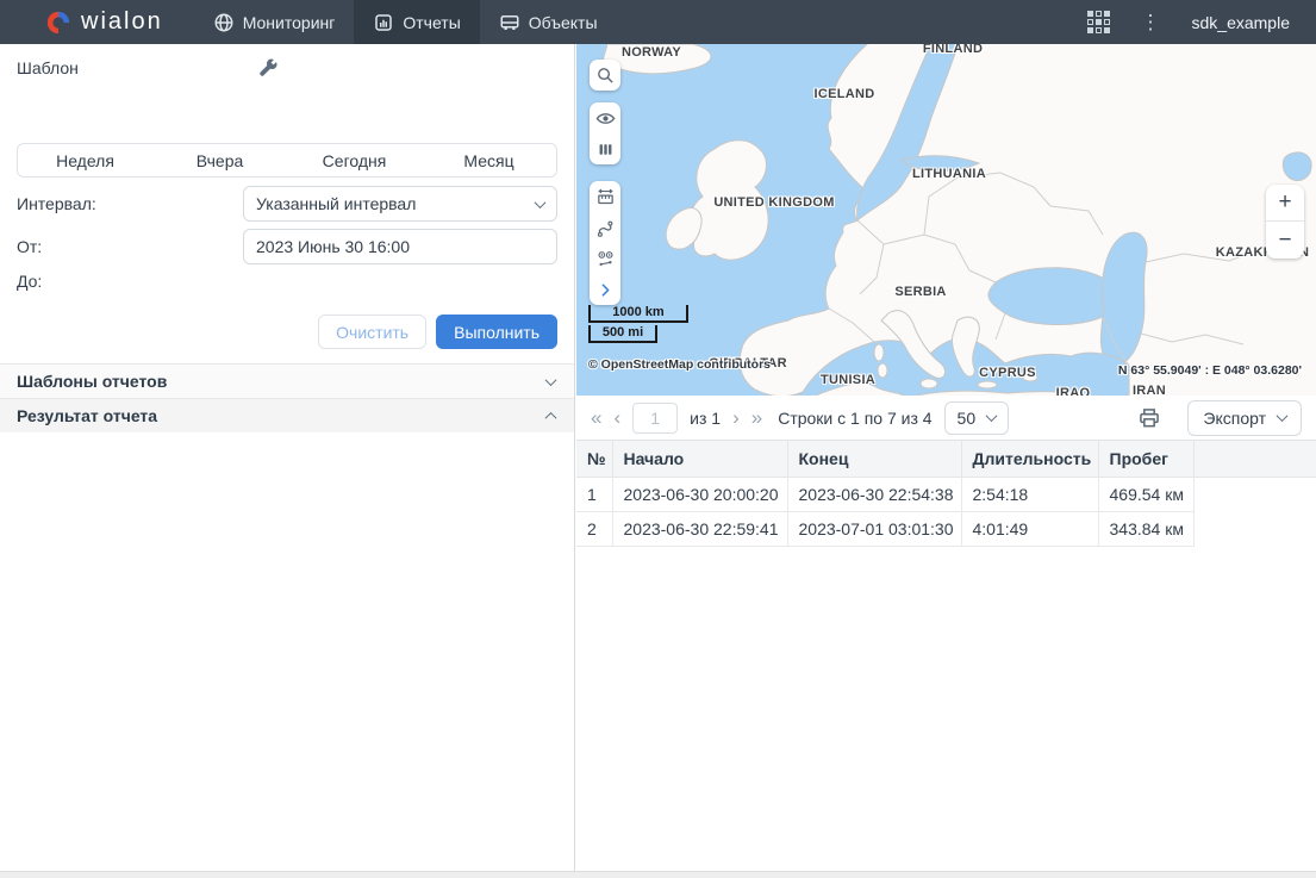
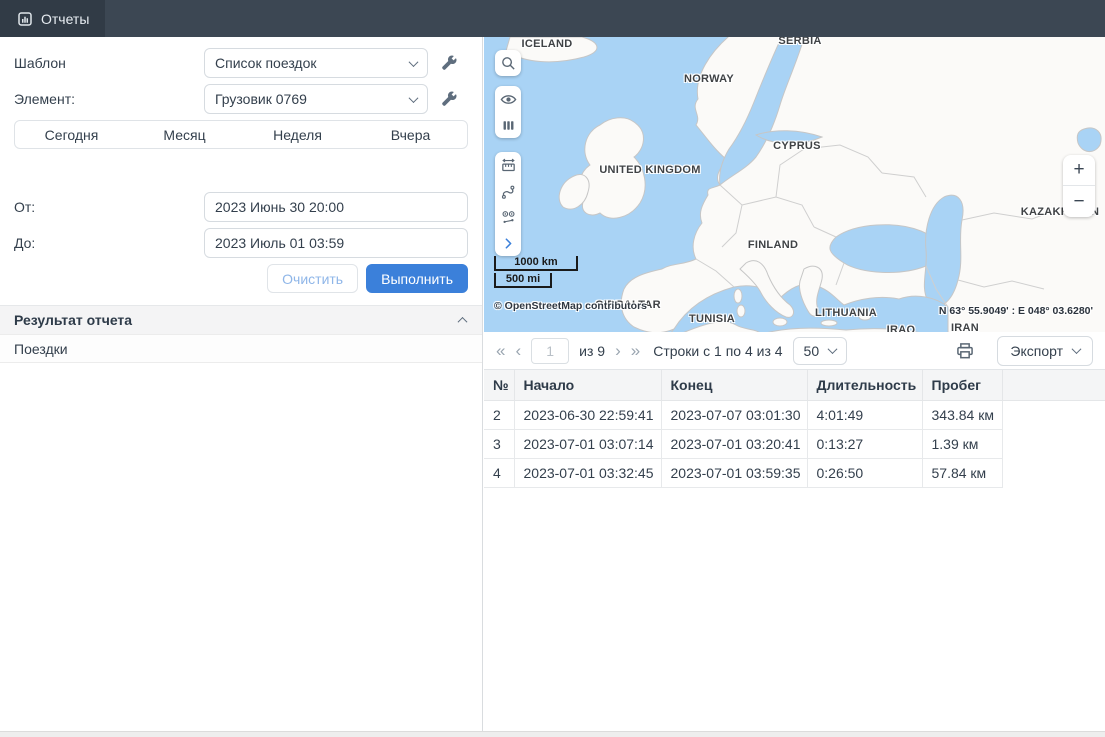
- wialon
- Мониторинг
  Отчеты
- Объекты
- ⋮
- sdk_example
  Шаблон
+ Список поездок
+ Элемент:
+ Грузовик 0769
- Неделя
+ Сегодня
- Вчера
+ Месяц
- Сегодня
+ Неделя
- Месяц
+ Вчера
- Интервал:
- Указанный интервал
  От:
- 2023 Июнь 30 16:00
+ 2023 Июнь 30 20:00
  До:
+ 2023 Июль 01 03:59
  Очистить
  Выполнить
- Шаблоны отчетов
  Результат отчета
+ Поездки
- NORWAY
+ ICELAND
- FINLAND
+ SERBIA
- ICELAND
+ NORWAY
- LITHUANIA
+ CYPRUS
  UNITED KINGDOM
- SERBIA
+ FINLAND
  GIBRALTAR
  TUNISIA
- CYPRUS
+ LITHUANIA
  IRAQ
  IRAN
  +
  −
  1000 km
  500 mi
  © OpenStreetMap contributors
  N 63° 55.9049' : E 048° 03.6280'
  «
  ‹
  1
- из 1
+ из 9
  ›
  »
- Строки с 1 по 7 из 4
+ Строки с 1 по 4 из 4
  50
  Экспорт
  №	Начало	Конец	Длительность	Пробег
- 1	2023-06-30 20:00:20	2023-06-30 22:54:38	2:54:18	469.54 км
- 2	2023-06-30 22:59:41	2023-07-01 03:01:30	4:01:49	343.84 км
+ 2	2023-06-30 22:59:41	2023-07-07 03:01:30	4:01:49	343.84 км
+ 3	2023-07-01 03:07:14	2023-07-01 03:20:41	0:13:27	1.39 км
+ 4	2023-07-01 03:32:45	2023-07-01 03:59:35	0:26:50	57.84 км
